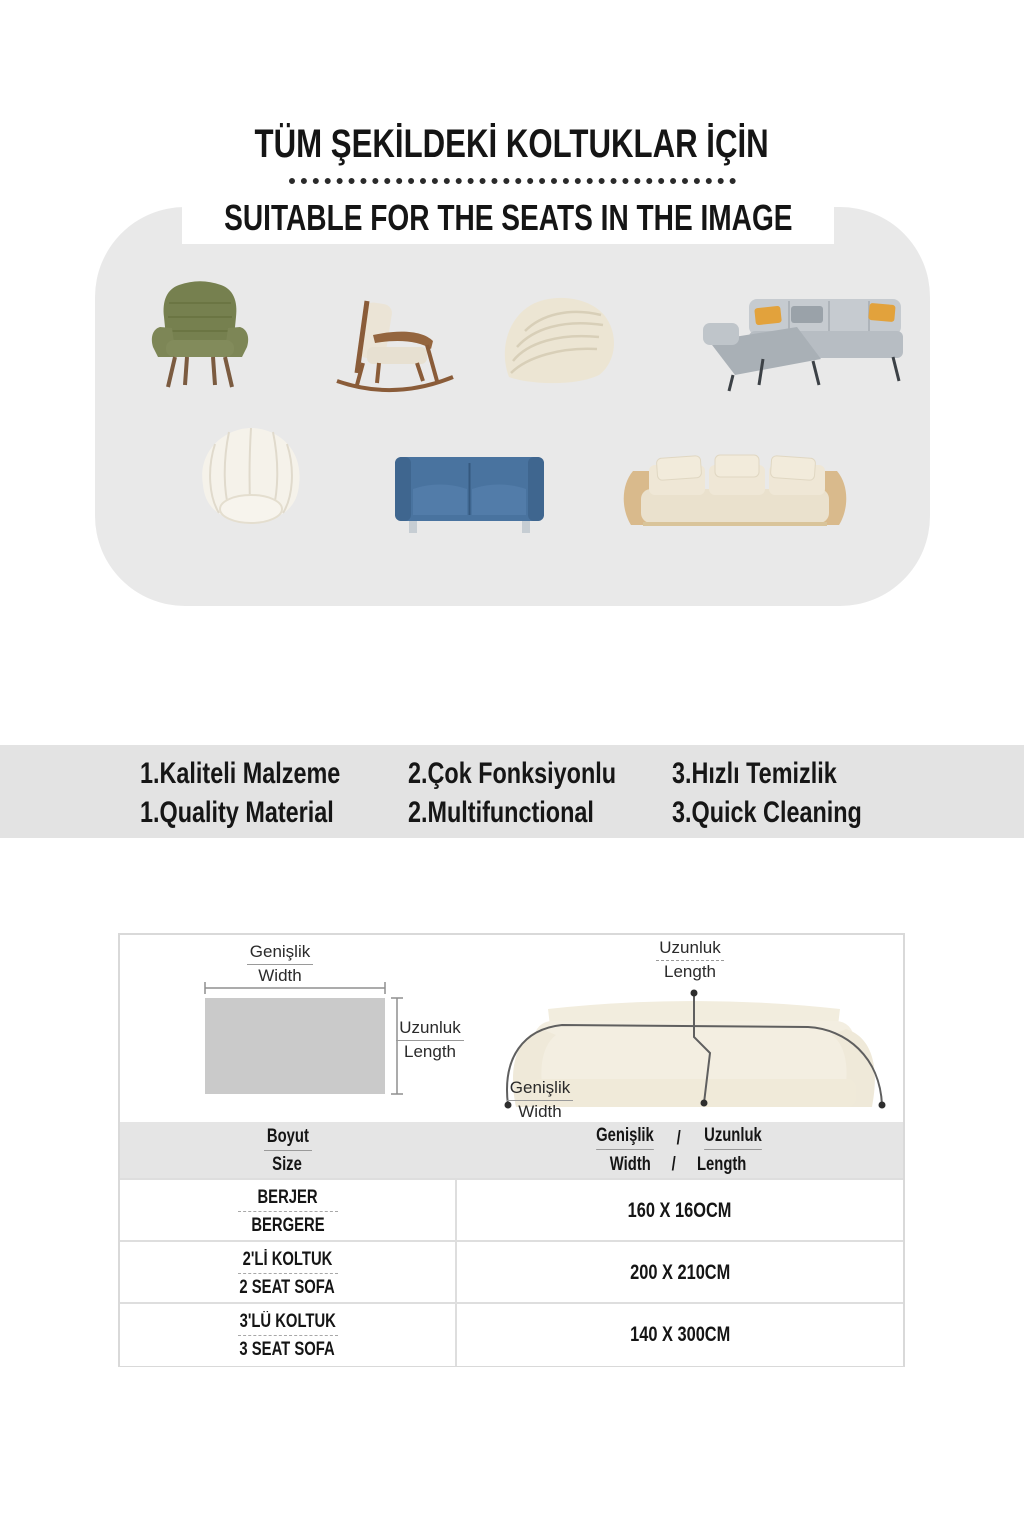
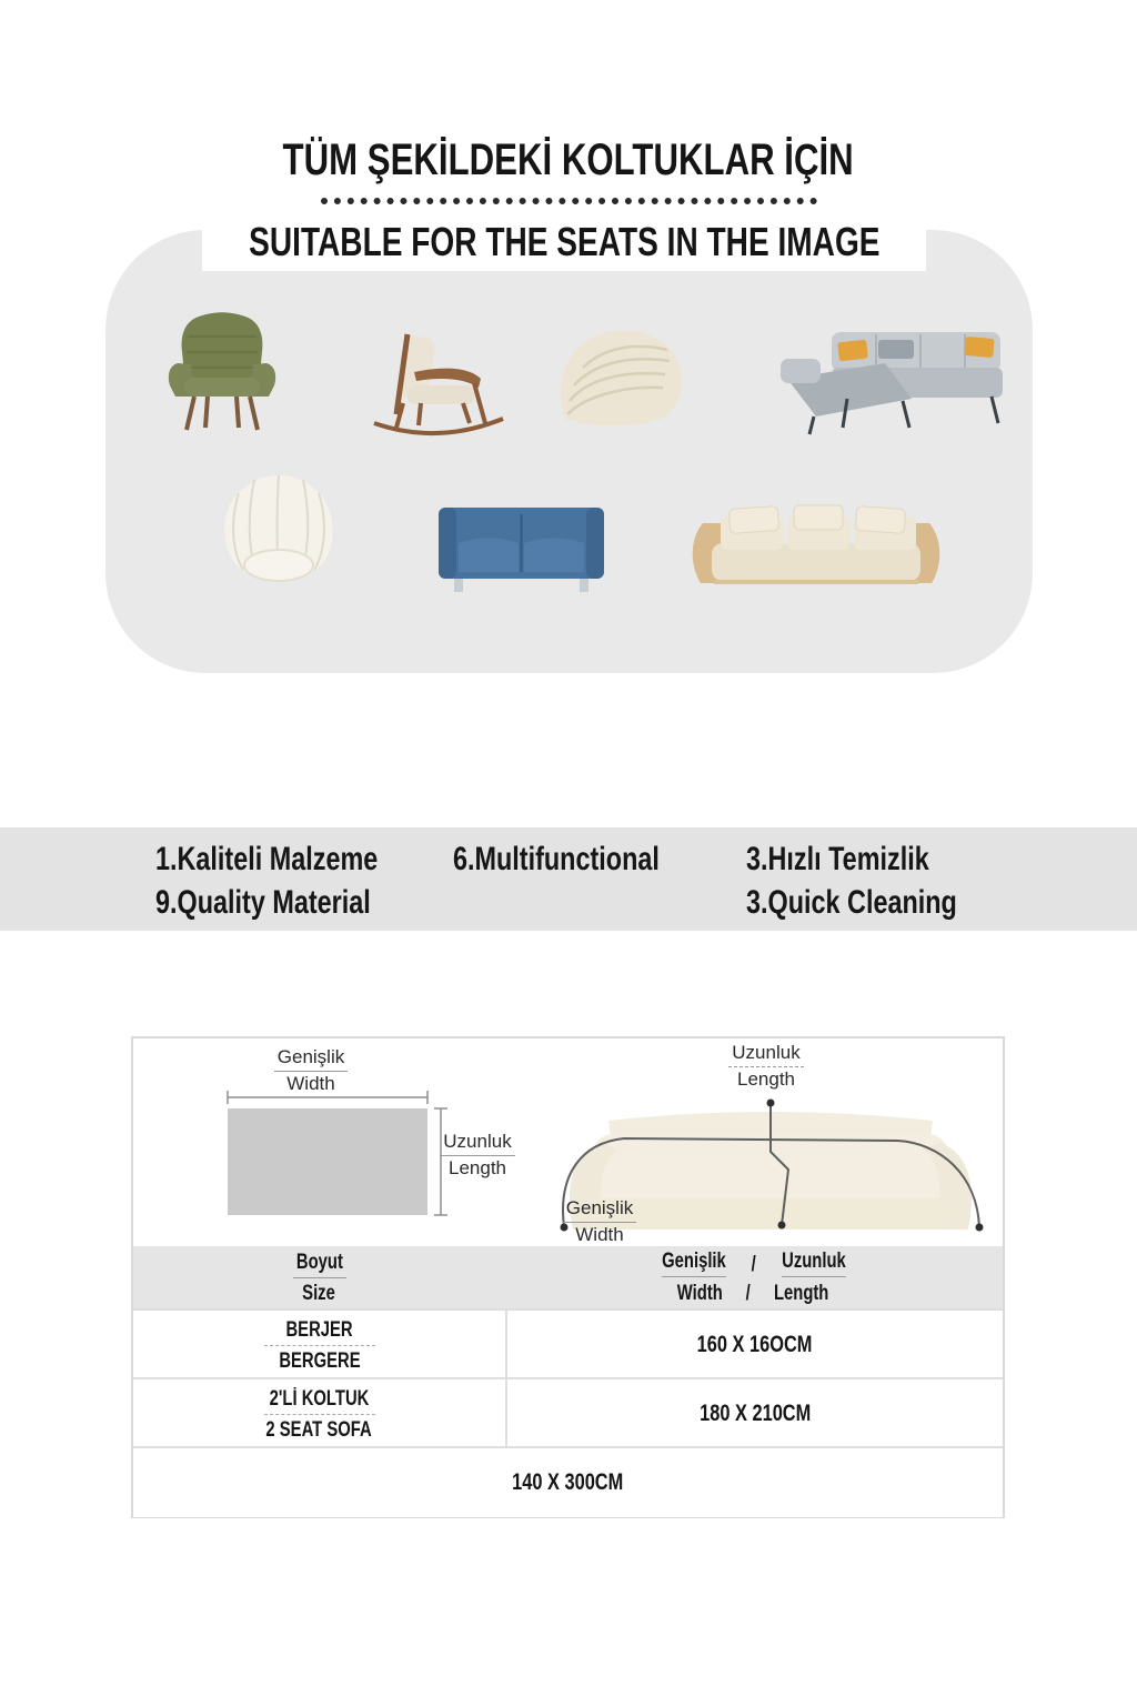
  TÜM ŞEKİLDEKİ KOLTUKLAR İÇİN
  SUITABLE FOR THE SEATS IN THE IMAGE
  1.Kaliteli Malzeme
- 1.Quality Material
+ 9.Quality Material
- 2.Çok Fonksiyonlu
- 2.Multifunctional
+ 6.Multifunctional
  3.Hızlı Temizlik
  3.Quick Cleaning
  Genişlik
  Width
  Uzunluk
  Length
  Uzunluk
  Length
  Genişlik
  Width
  Boyut
  Size
  Genişlik
  /
  Uzunluk
  Width
  /
  Length
  BERJER
  BERGERE
  160 X 16OCM
  2'Lİ KOLTUK
  2 SEAT SOFA
- 200 X 210CM
+ 180 X 210CM
- 3'LÜ KOLTUK
- 3 SEAT SOFA
  140 X 300CM
